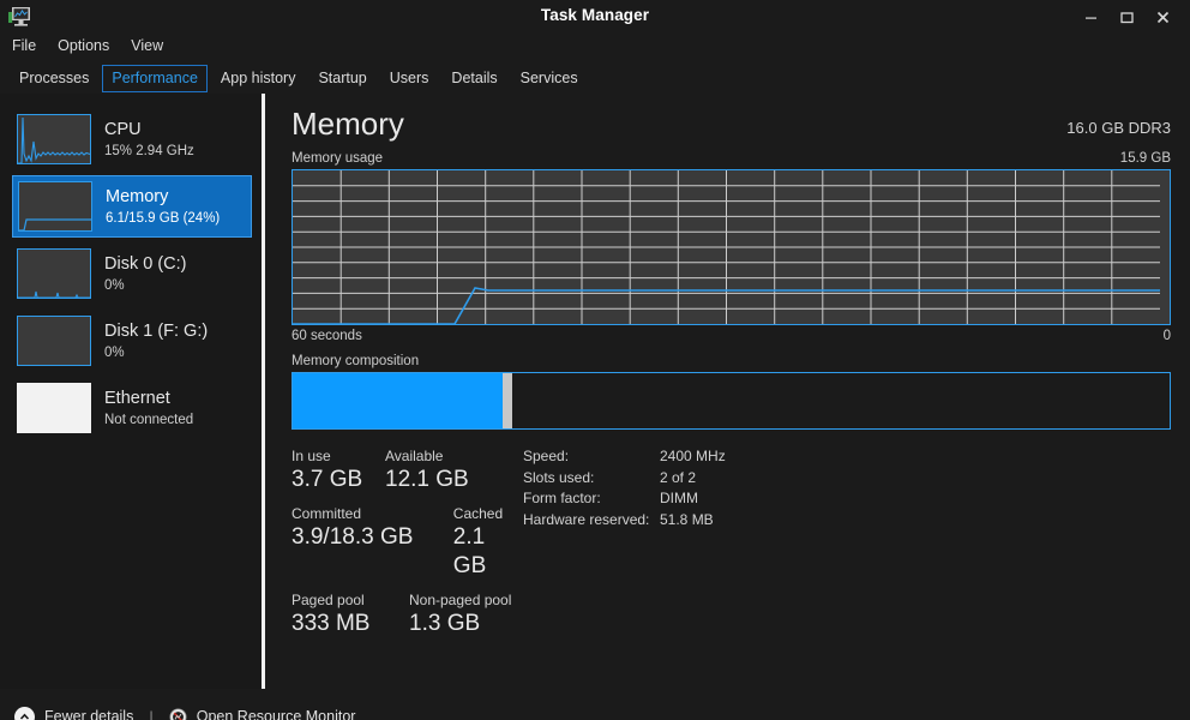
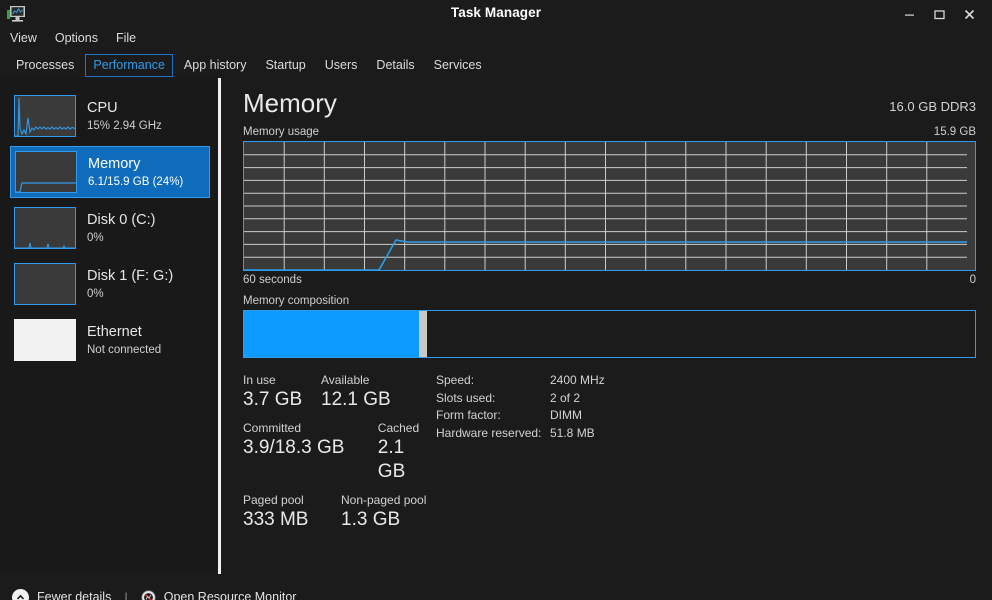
  Task Manager
- File
+ View
  Options
- View
+ File
  Processes
  Performance
  App history
  Startup
  Users
  Details
  Services
  CPU
  15% 2.94 GHz
  Memory
  6.1/15.9 GB (24%)
  Disk 0 (C:)
  0%
  Disk 1 (F: G:)
  0%
  Ethernet
  Not connected
  Memory
  16.0 GB DDR3
  Memory usage
  15.9 GB
  60 seconds
  0
  Memory composition
  In use
  3.7 GB
  Available
  12.1 GB
  Committed
  3.9/18.3 GB
  Cached
  2.1 GB
  Paged pool
  333 MB
  Non-paged pool
  1.3 GB
  Speed:
  2400 MHz
  Slots used:
  2 of 2
  Form factor:
  DIMM
  Hardware reserved:
  51.8 MB
  Fewer details
  |
  Open Resource Monitor
